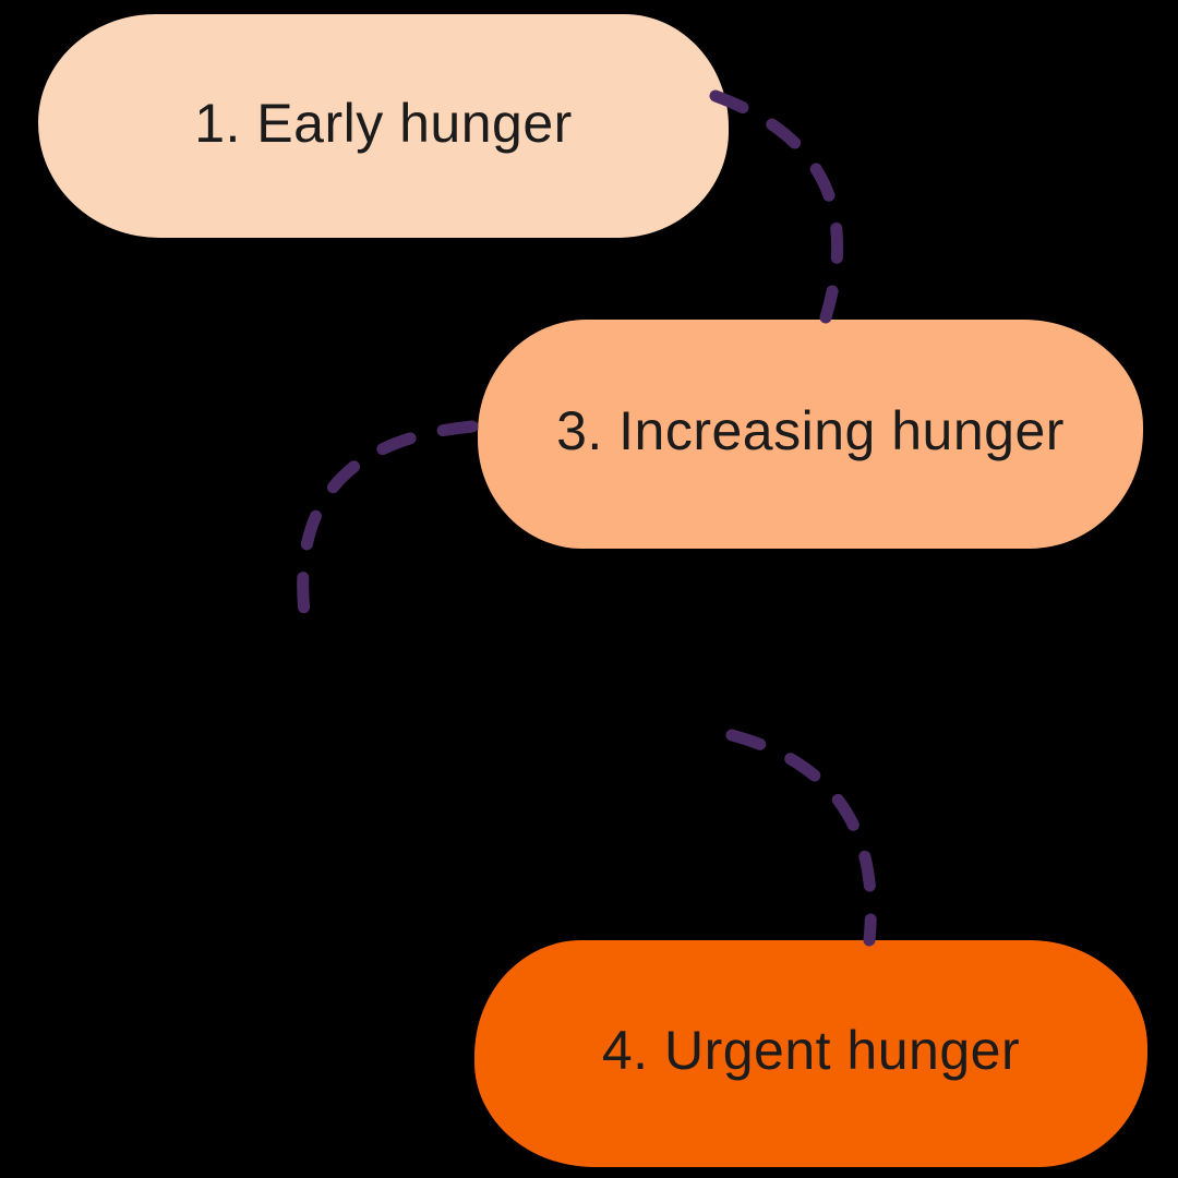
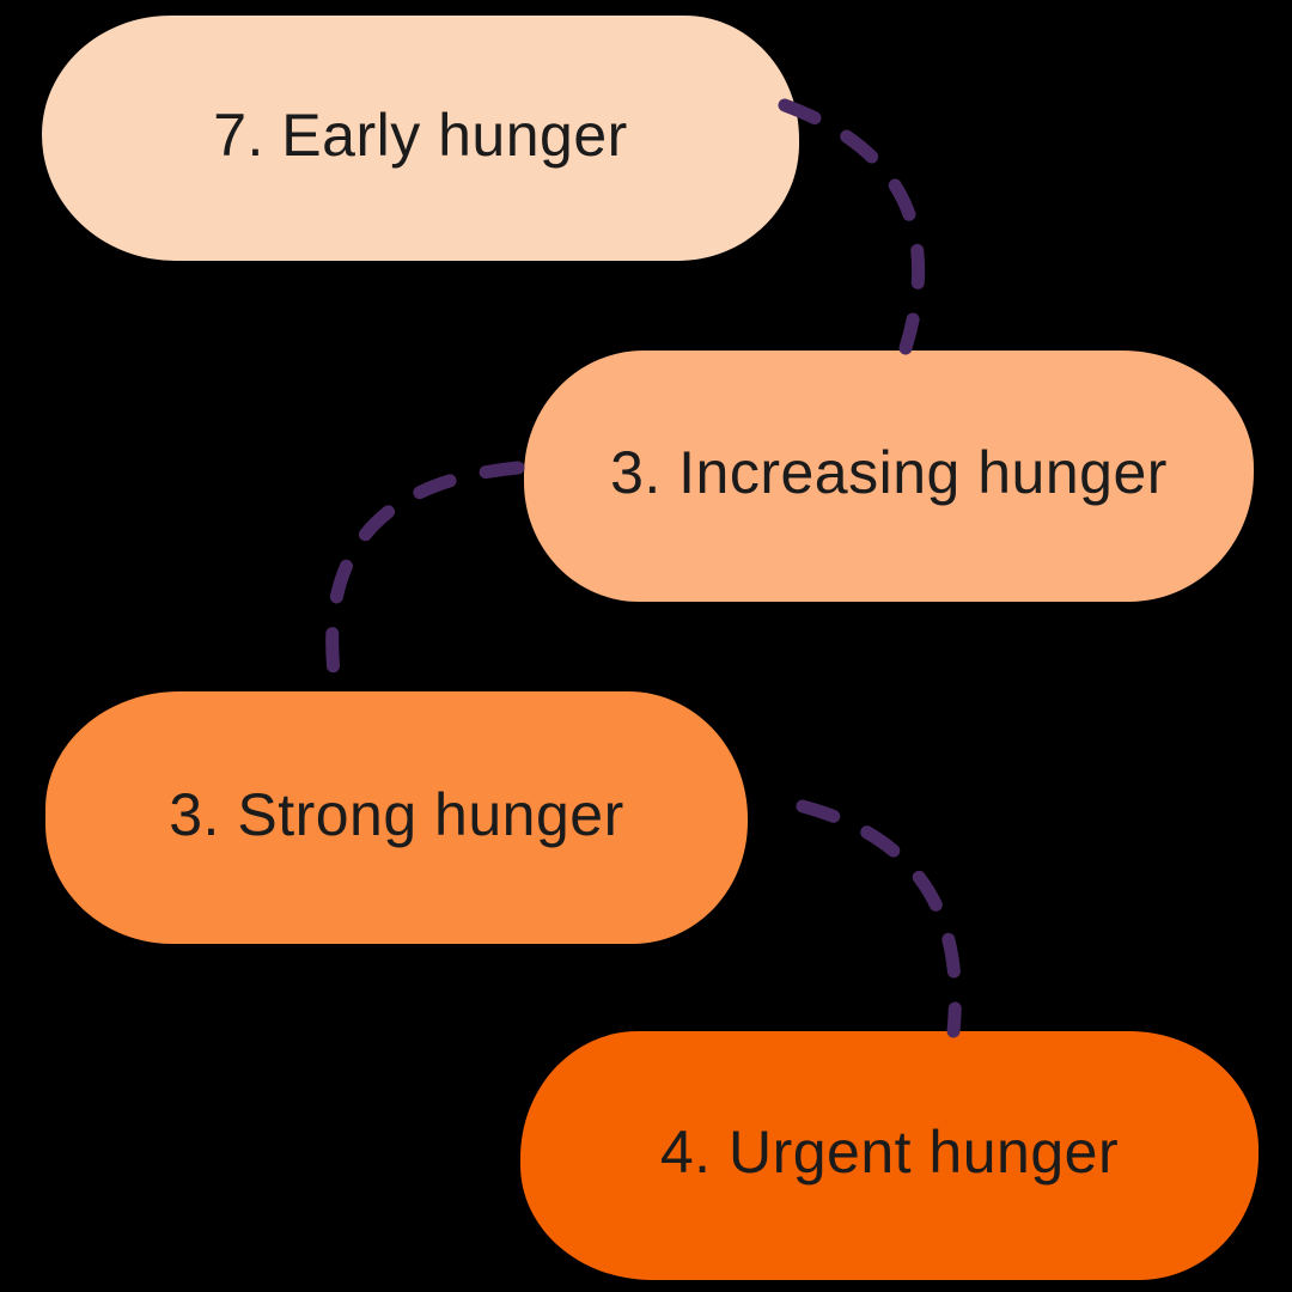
- 1. Early hunger
+ 7. Early hunger
  3. Increasing hunger
+ 3. Strong hunger
  4. Urgent hunger
